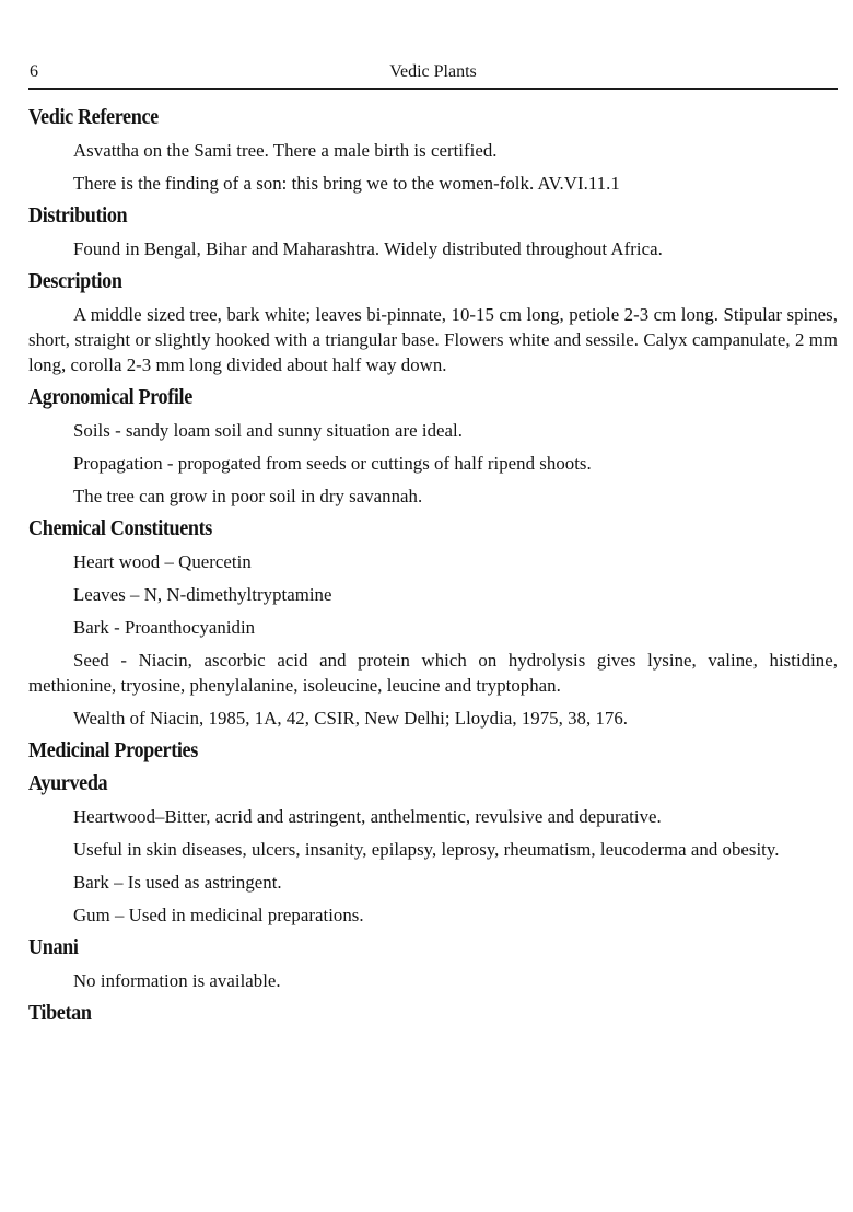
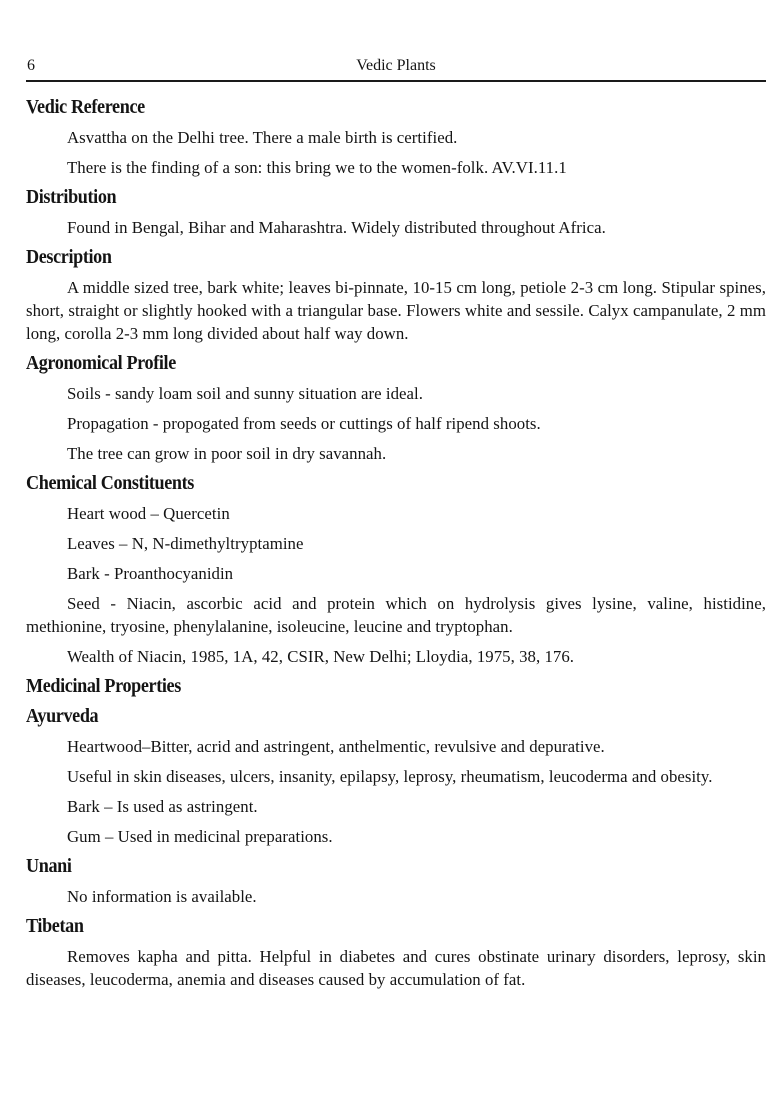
  6
  Vedic Plants
  Vedic Reference
- Asvattha on the Sami tree. There a male birth is certified.
+ Asvattha on the Delhi tree. There a male birth is certified.
  There is the finding of a son: this bring we to the women-folk. AV.VI.11.1
  Distribution
  Found in Bengal, Bihar and Maharashtra. Widely distributed throughout Africa.
  Description
  A middle sized tree, bark white; leaves bi-pinnate, 10-15 cm long, petiole 2-3 cm long. Stipular spines, short, straight or slightly hooked with a triangular base. Flowers white and sessile. Calyx campanulate, 2 mm long, corolla 2-3 mm long divided about half way down.
  Agronomical Profile
  Soils - sandy loam soil and sunny situation are ideal.
  Propagation - propogated from seeds or cuttings of half ripend shoots.
  The tree can grow in poor soil in dry savannah.
  Chemical Constituents
  Heart wood – Quercetin
  Leaves – N, N-dimethyltryptamine
  Bark - Proanthocyanidin
  Seed - Niacin, ascorbic acid and protein which on hydrolysis gives lysine, valine, histidine, methionine, tryosine, phenylalanine, isoleucine, leucine and tryptophan.
  Wealth of Niacin, 1985, 1A, 42, CSIR, New Delhi; Lloydia, 1975, 38, 176.
  Medicinal Properties
  Ayurveda
  Heartwood–Bitter, acrid and astringent, anthelmentic, revulsive and depurative.
  Useful in skin diseases, ulcers, insanity, epilapsy, leprosy, rheumatism, leucoderma and obesity.
  Bark – Is used as astringent.
  Gum – Used in medicinal preparations.
  Unani
  No information is available.
  Tibetan
+ Removes kapha and pitta. Helpful in diabetes and cures obstinate urinary disorders, leprosy, skin diseases, leucoderma, anemia and diseases caused by accumulation of fat.
